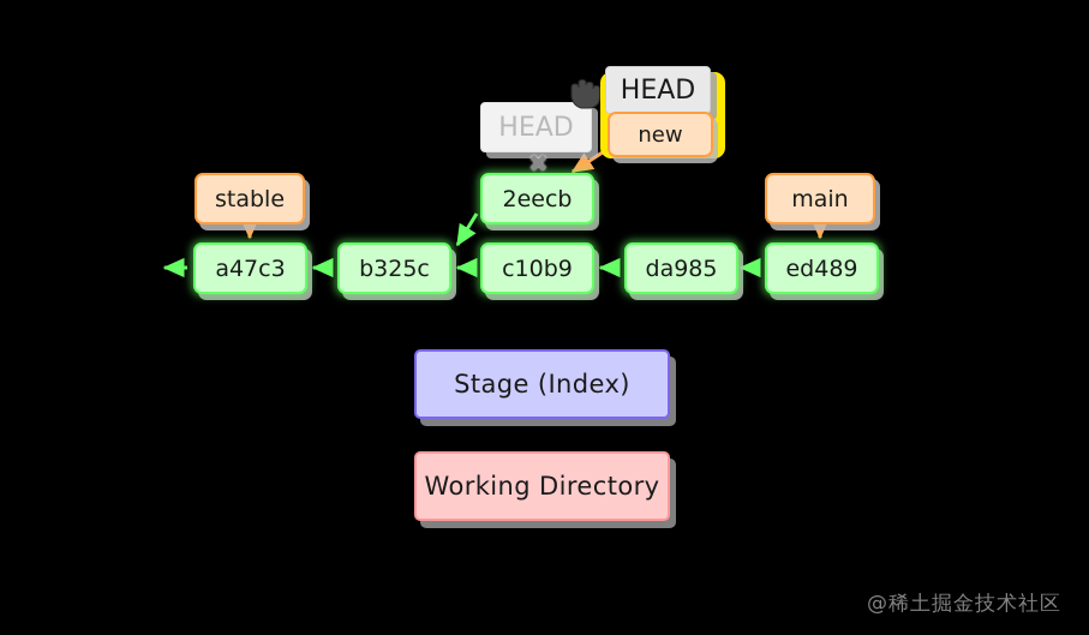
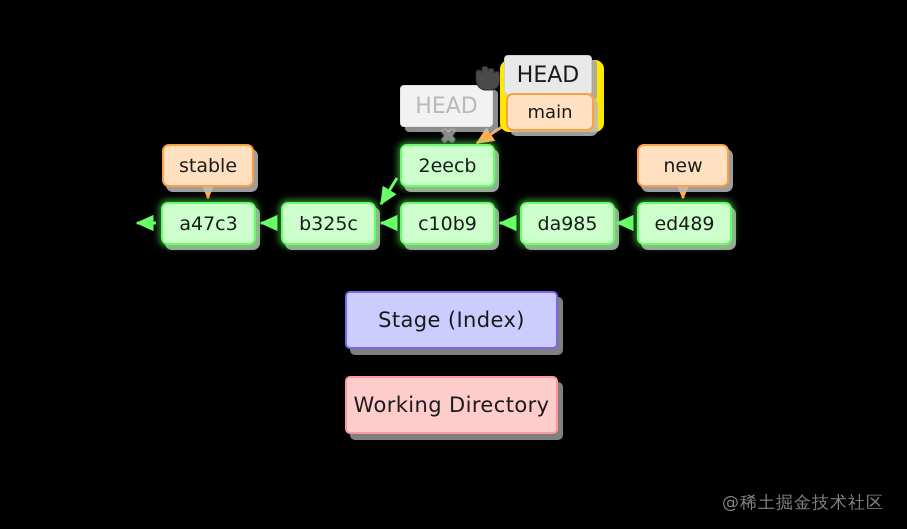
  a47c3
  b325c
  c10b9
  da985
  ed489
  2eecb
  stable
- main
+ new
  HEAD
- new
+ main
  HEAD
  ✖
  Stage (Index)
  Working Directory
  @稀土掘金技术社区
